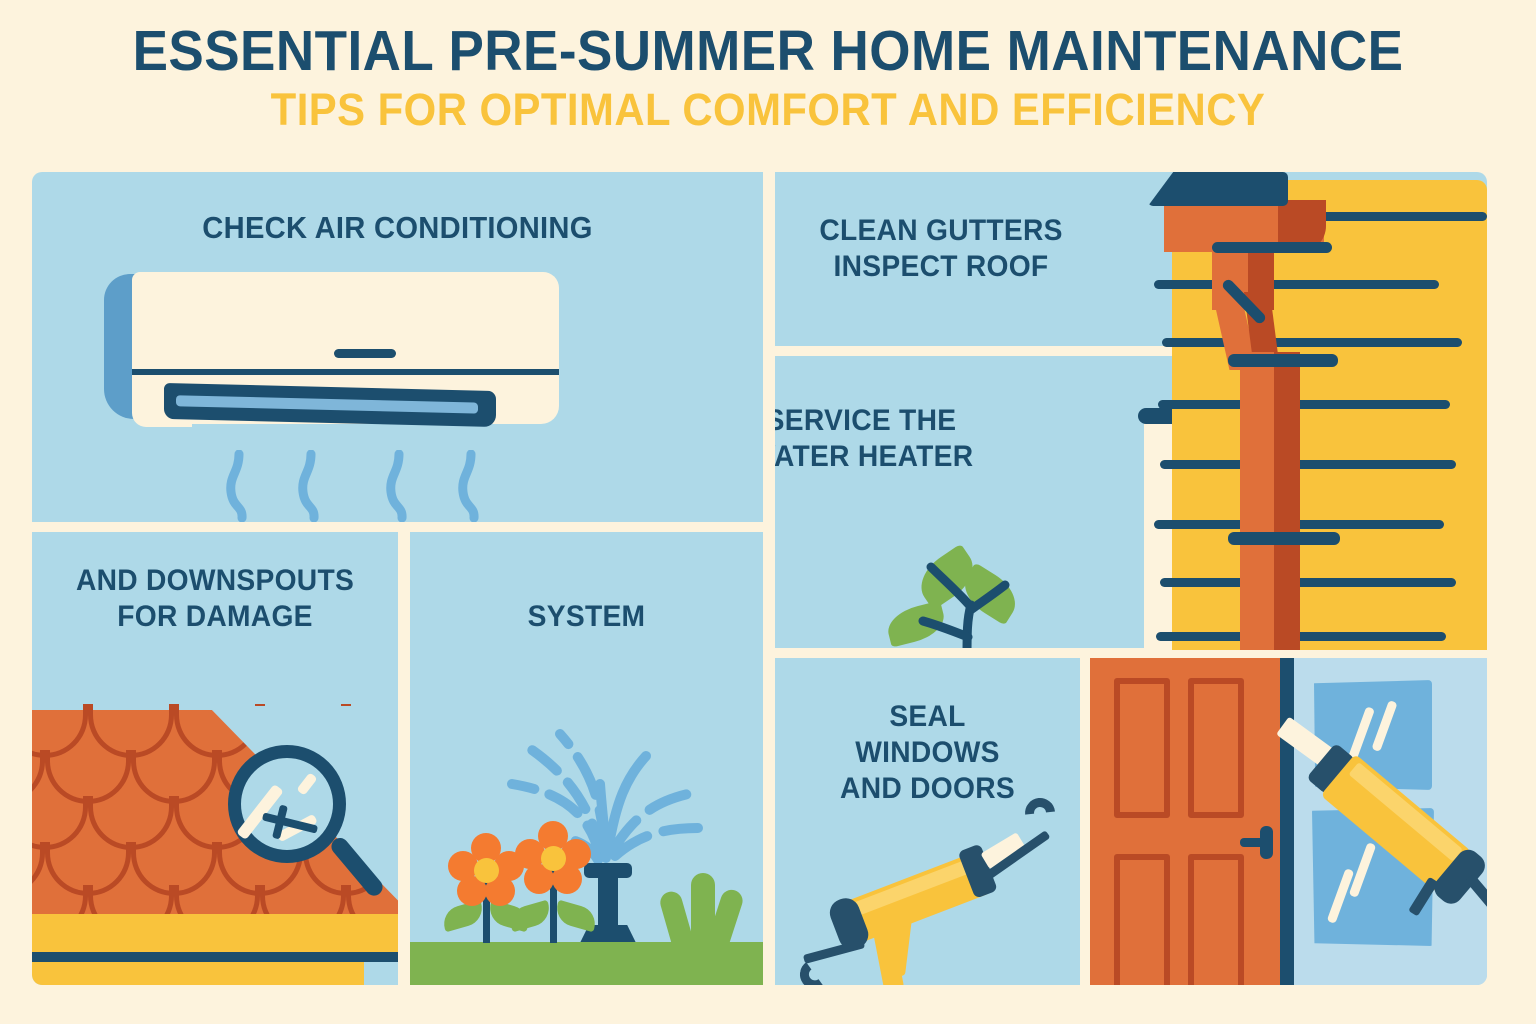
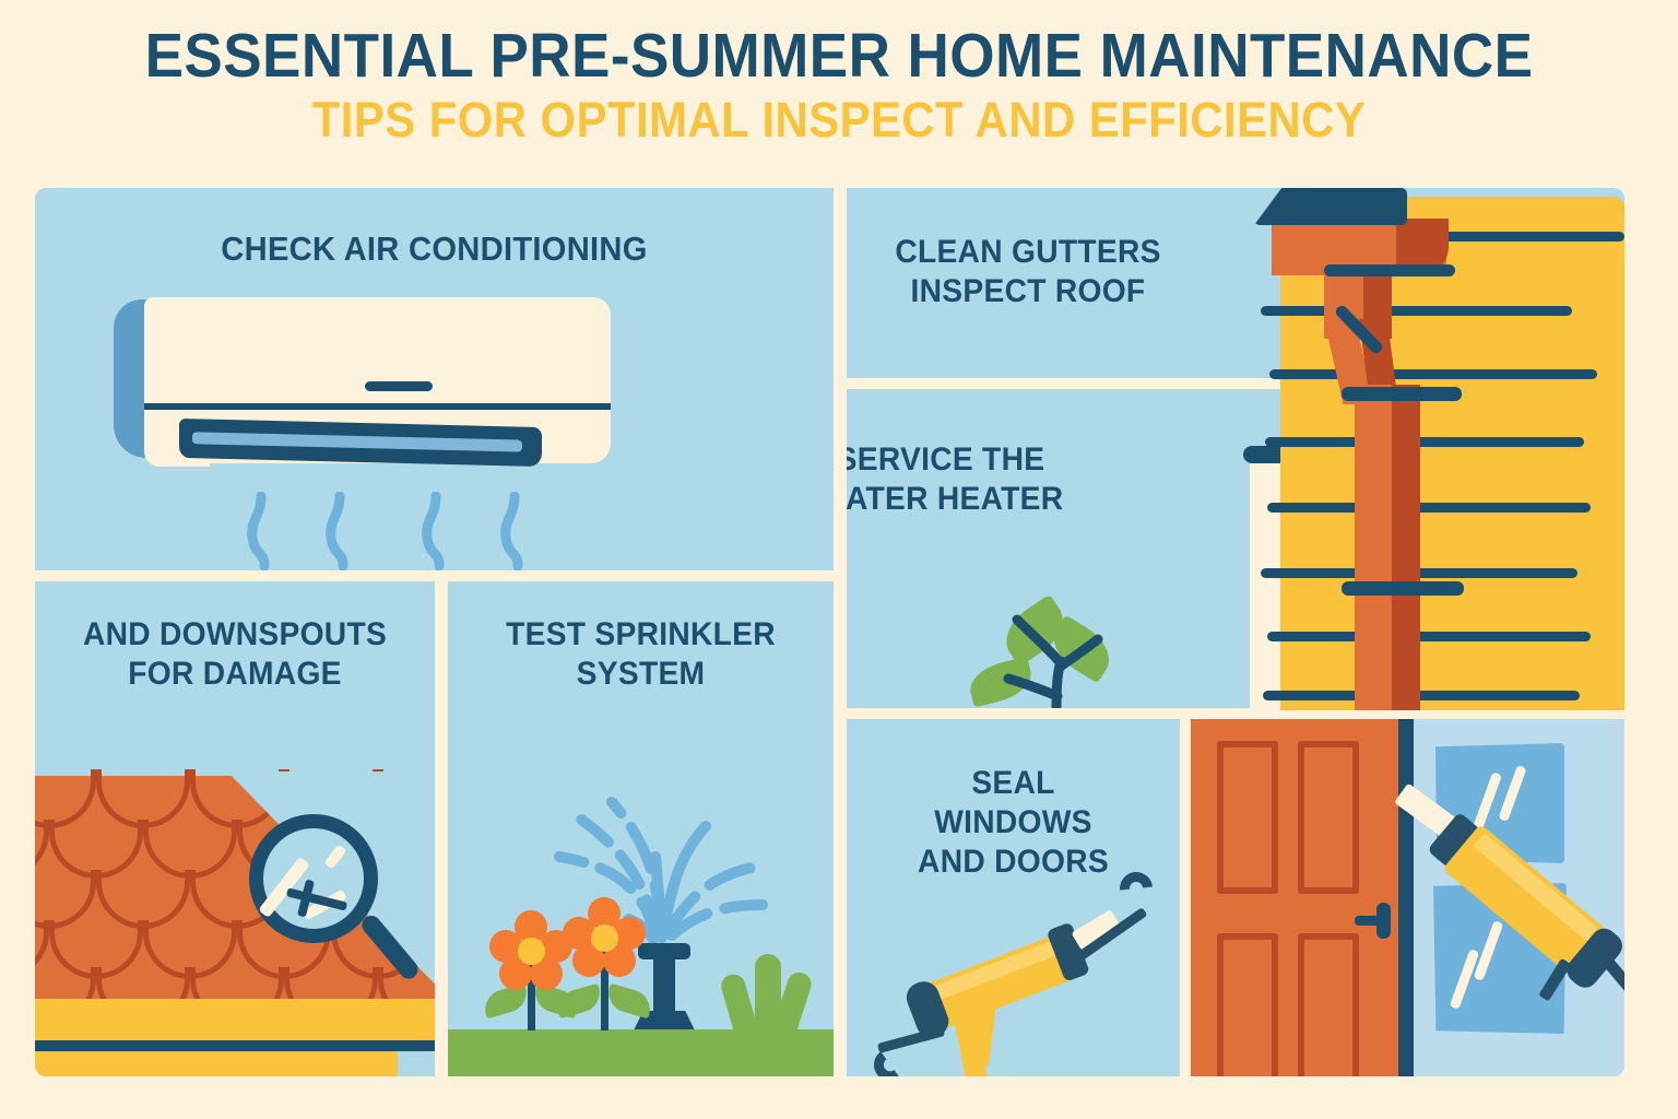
  ESSENTIAL PRE-SUMMER HOME MAINTENANCE
- TIPS FOR OPTIMAL COMFORT AND EFFICIENCY
+ TIPS FOR OPTIMAL INSPECT AND EFFICIENCY
  CHECK AIR CONDITIONING
  AND DOWNSPOUTS
  FOR DAMAGE
+ TEST SPRINKLER
  SYSTEM
  CLEAN GUTTERS
  INSPECT ROOF
  SERVICE THE
  ATER HEATER
  SEAL
  WINDOWS
  AND DOORS
